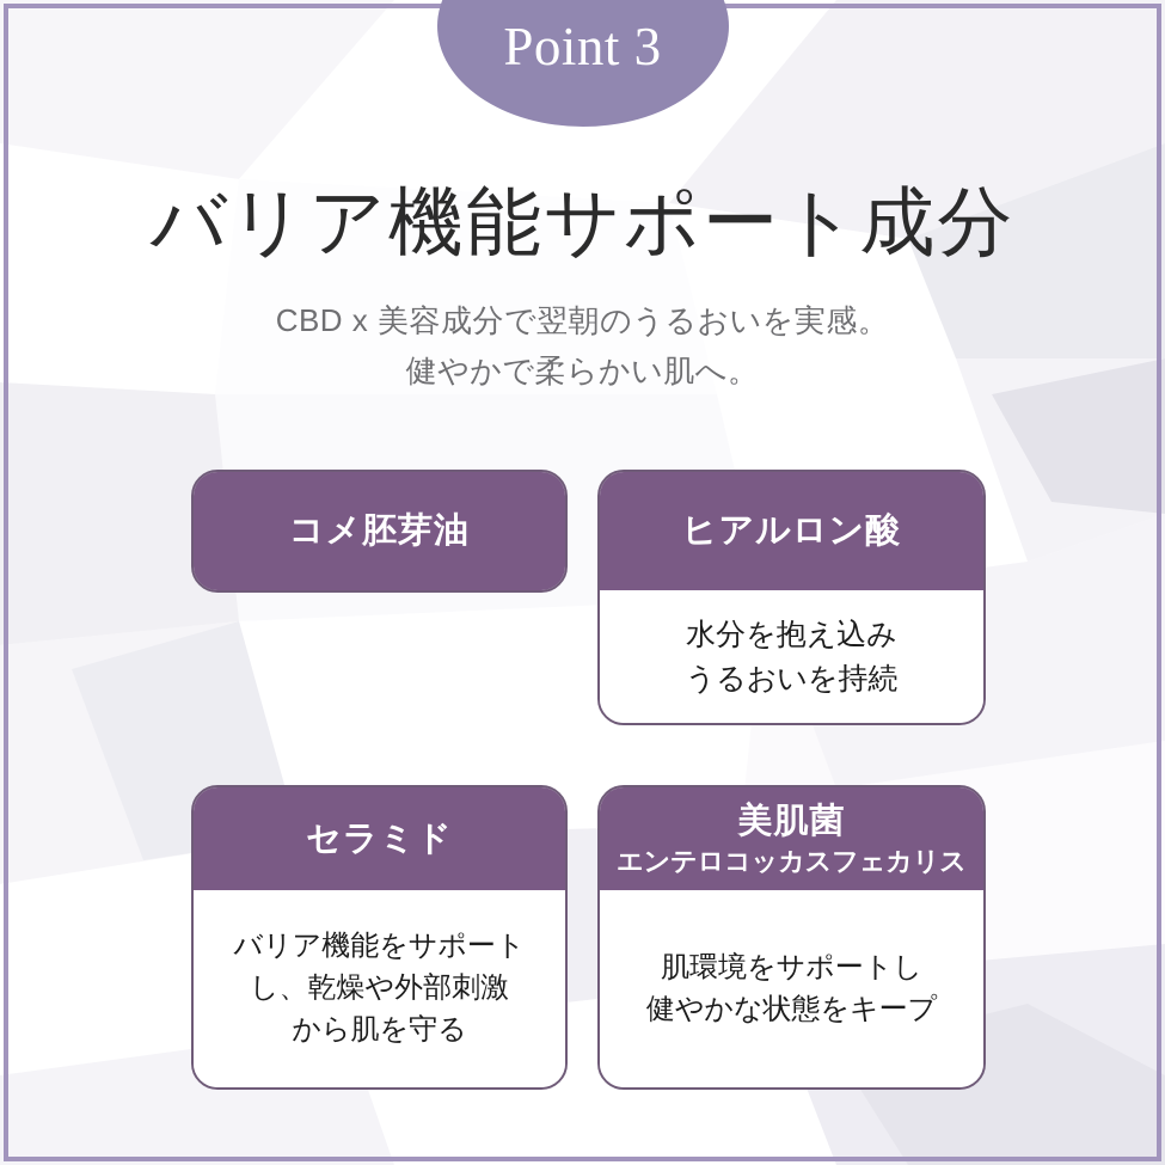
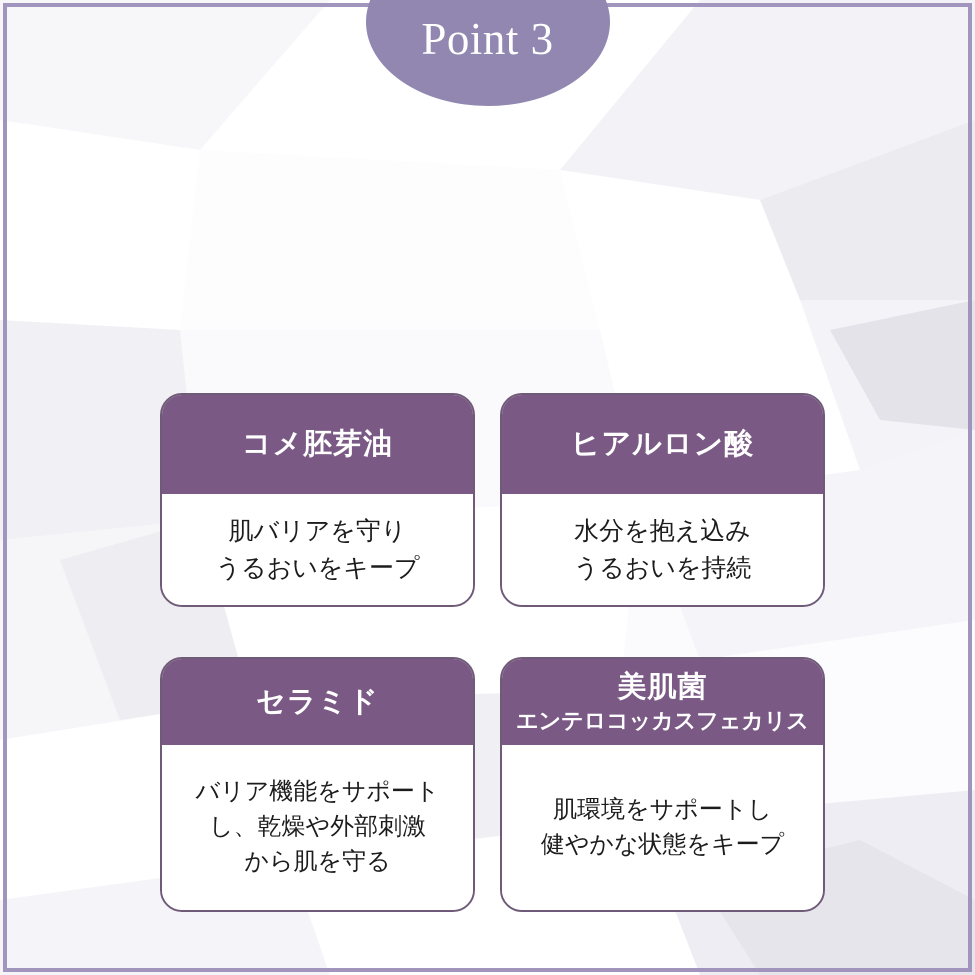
  Point 3
- バリア機能サポート成分
- CBD x 美容成分で翌朝のうるおいを実感。
- 健やかで柔らかい肌へ。
  コメ胚芽油
+ 肌バリアを守り
+ うるおいをキープ
  ヒアルロン酸
  水分を抱え込み
  うるおいを持続
  セラミド
  バリア機能をサポート
  し、乾燥や外部刺激
  から肌を守る
  美肌菌
  エンテロコッカスフェカリス
  肌環境をサポートし
  健やかな状態をキープ
